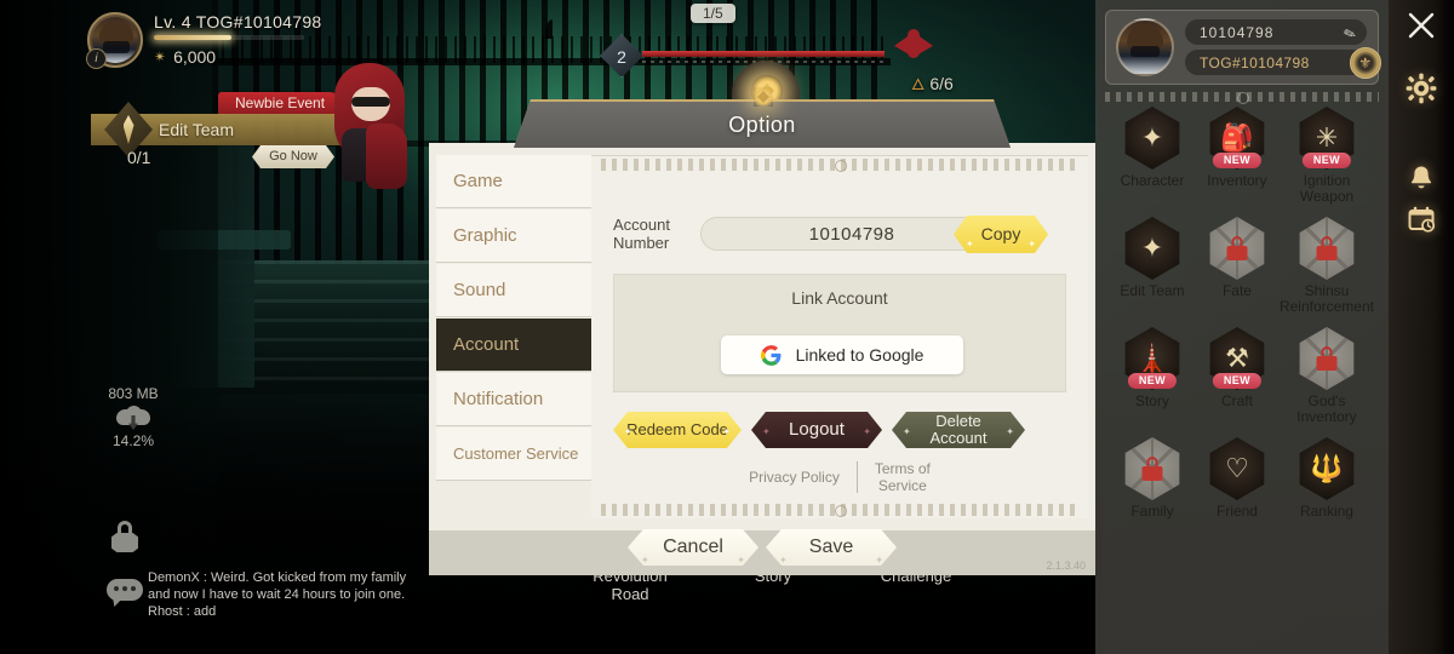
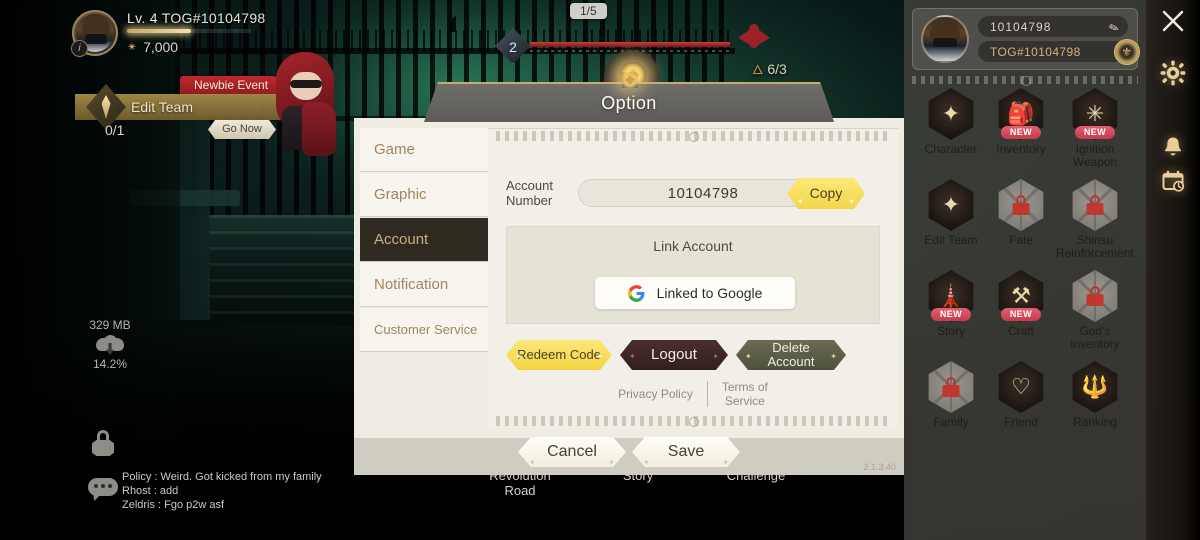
  i
  Lv. 4 TOG#10104798
  ✴
- 6,000
+ 7,000
  Newbie Event
  Edit Team
  0/1
  Go Now
  1/5
  2
  🜂
- 6/6
+ 6/3
- 803 MB
+ 329 MB
  14.2%
- DemonX : Weird. Got kicked from my family
+ Policy : Weird. Got kicked from my family
- and now I have to wait 24 hours to join one.
  Rhost : add
+ Zeldris : Fgo p2w asf
  Revolution
  Road
  Story
  Challenge
  Game
  Graphic
- Sound
  Account
  Notification
  Customer Service
  Account
  Number
  10104798
  Copy
  Link Account
  Linked to Google
  ✦
  Redeem Code
  ✦
  ✦
  Logout
  ✦
  ✦
  Delete
  Account
  ✦
  Privacy Policy
  Terms of
  Service
  ✦
  Cancel
  ✦
  ✦
  Save
  ✦
  2.1.3.40
  Option
  10104798
  TOG#10104798
  ⚜
  ✦
  Character
  🎒
  NEW
  Inventory
  ✳
  NEW
  Ignition
  Weapon
  ✦
  Edit Team
  Fate
  Shinsu
  Reinforcement
  🗼
  NEW
  Story
  ⚒
  NEW
  Craft
  God's Inventory
  Family
  ♡
  Friend
  🔱
  Ranking
